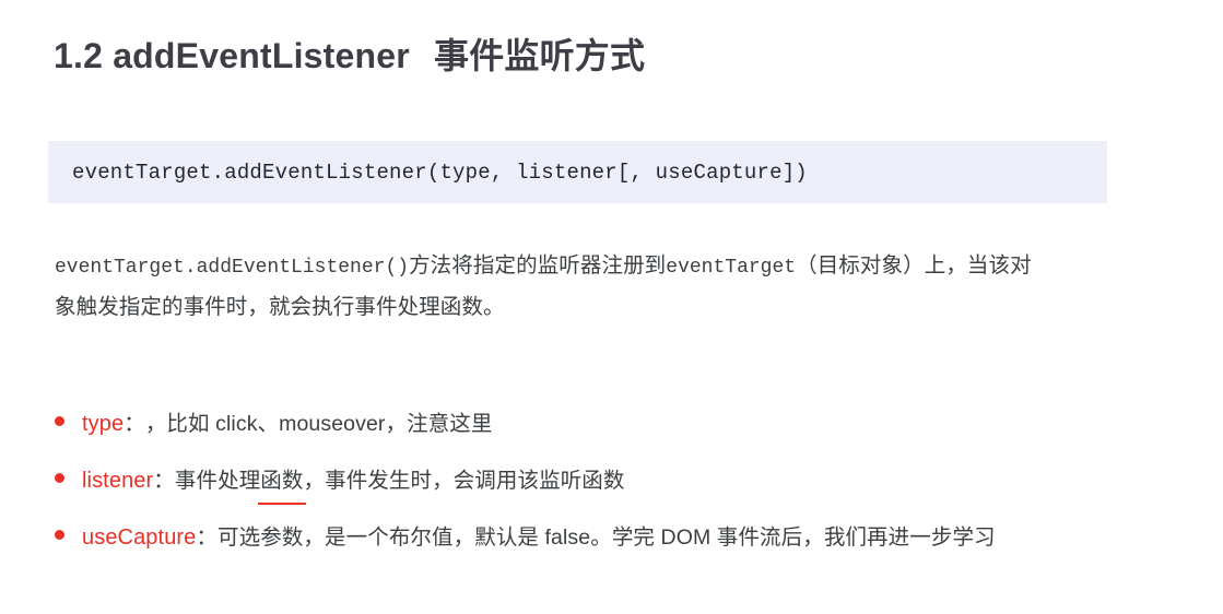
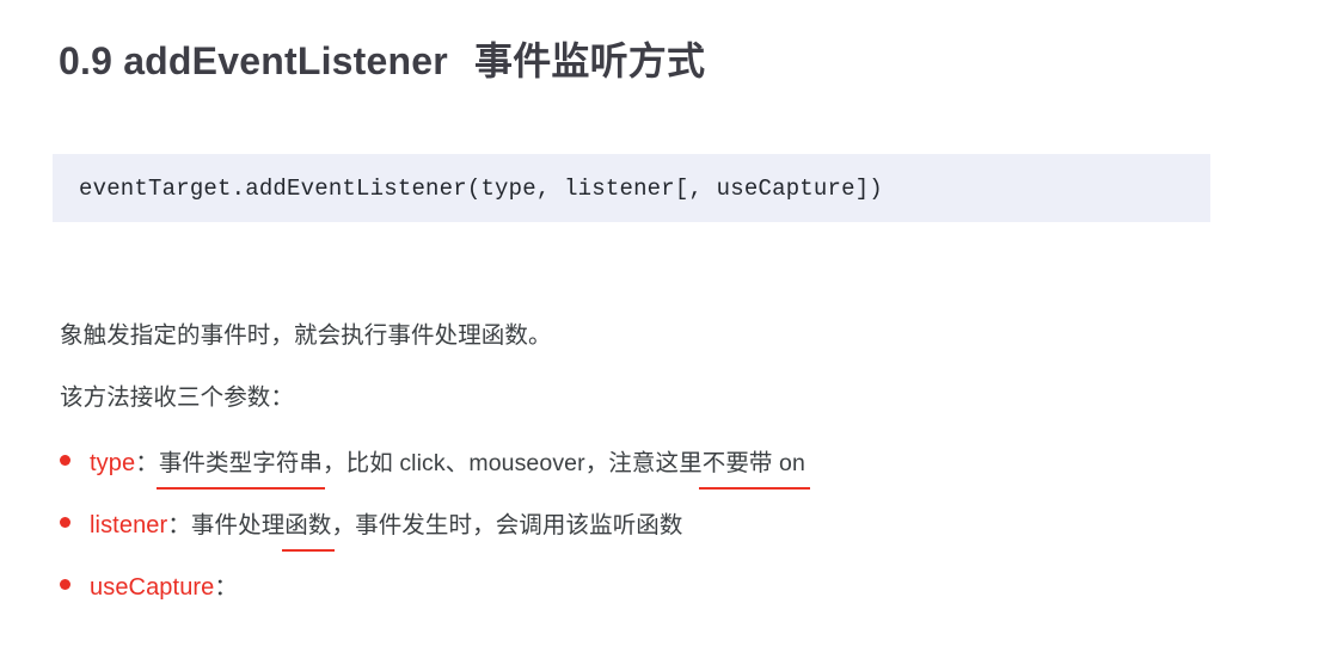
- 1.2 addEventListener 事件监听方式
+ 0.9 addEventListener 事件监听方式
  eventTarget.addEventListener(type, listener[, useCapture])
- eventTarget.addEventListener()方法将指定的监听器注册到eventTarget（目标对象）上，当该对
  象触发指定的事件时，就会执行事件处理函数。
+ 该方法接收三个参数：
  type
  ：
+ 事件类型字符串
  ，比如 click、mouseover，注意这里
+ 不要带 on
  listener
  ：
  事件处理
  函数
  ，事件发生时，会调用该监听函数
  useCapture
  ：
- 可选参数，是一个布尔值，默认是 false。学完 DOM 事件流后，我们再进一步学习
